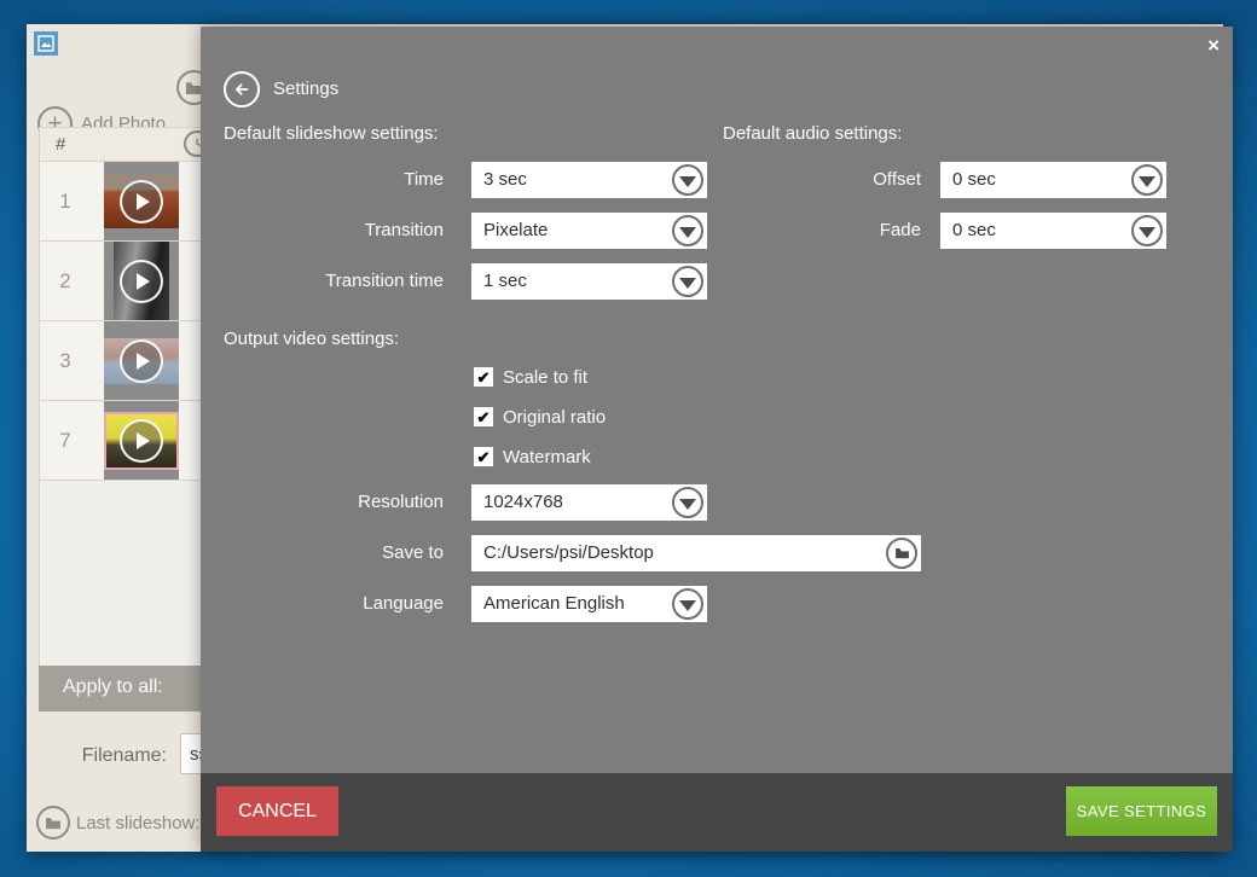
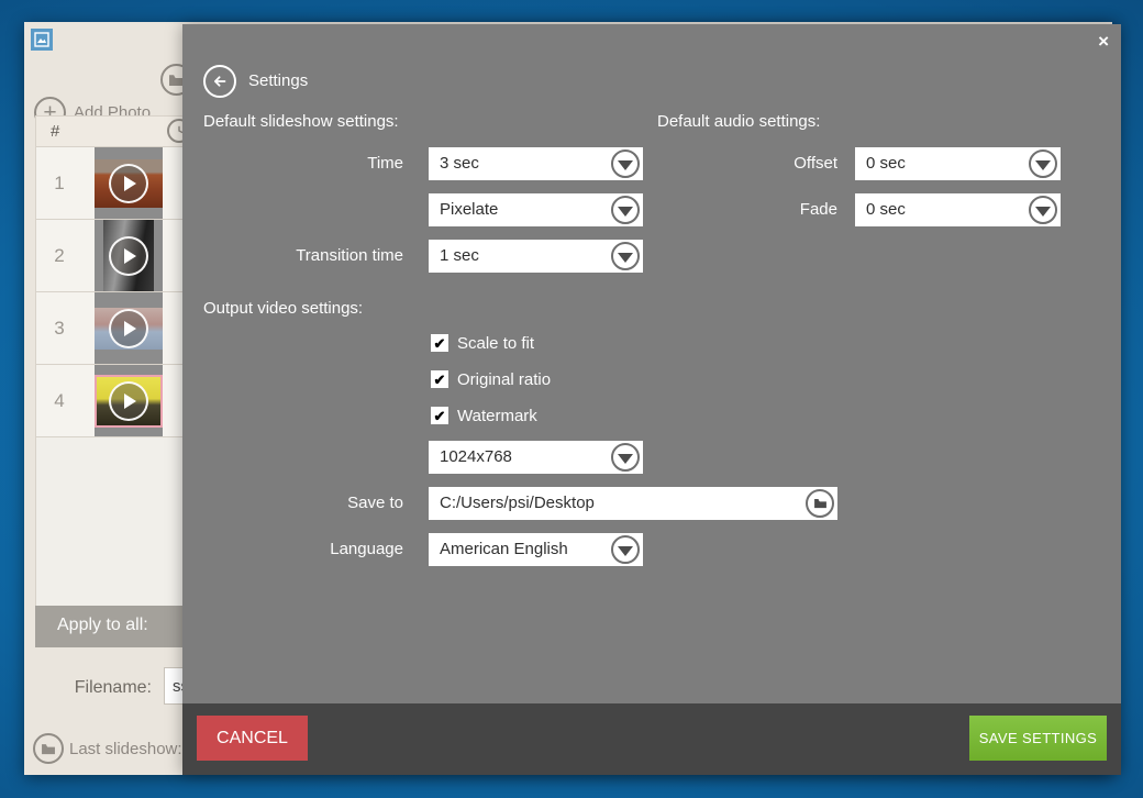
  +
  Add Photo
  #
  1
  2
  3
- 7
+ 4
  Apply to all:
  Filename:
  Last slideshow:
  ×
  Settings
  Default slideshow settings:
  Default audio settings:
  Time
  3 sec
- Transition
  Pixelate
  Transition time
  1 sec
  Offset
  0 sec
  Fade
  0 sec
  Output video settings:
  ✔
  Scale to fit
  ✔
  Original ratio
  ✔
  Watermark
- Resolution
  1024x768
  Save to
  C:/Users/psi/Desktop
  Language
  American English
  CANCEL
  SAVE SETTINGS
